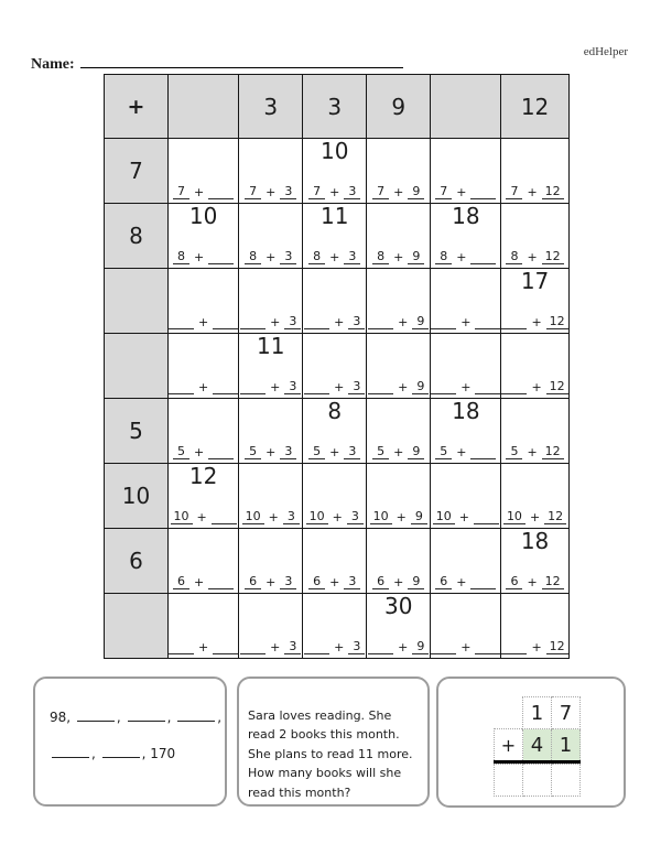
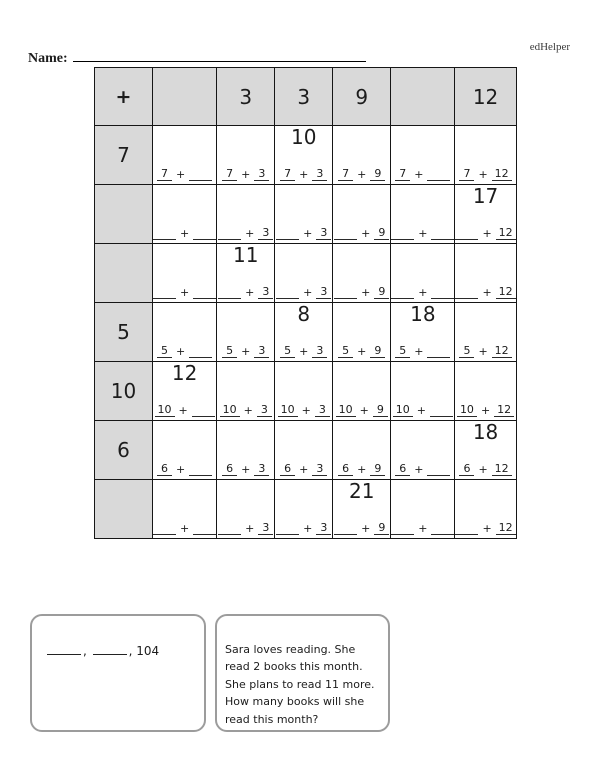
  edHelper
  Name:
  +		3	3	9		12
  7	7 +	7 + 3	107 + 3	7 + 9	7 +	7 + 12
- 8	108 +	8 + 3	118 + 3	8 + 9	188 +	8 + 12
  	+	+ 3	+ 3	+ 9	+	17+ 12
  	+	11+ 3	+ 3	+ 9	+	+ 12
  5	5 +	5 + 3	85 + 3	5 + 9	185 +	5 + 12
  10	1210 +	10 + 3	10 + 3	10 + 9	10 +	10 + 12
  6	6 +	6 + 3	6 + 3	6 + 9	6 +	186 + 12
- 	+	+ 3	+ 3	30+ 9	+	+ 12
+ 	+	+ 3	+ 3	21+ 9	+	+ 12
- 98, , , ,
- , , 170
+ , , 104
  Sara loves reading. She
  read 2 books this month.
  She plans to read 11 more.
  How many books will she
  read this month?
- 	1	7
- +	4	1
